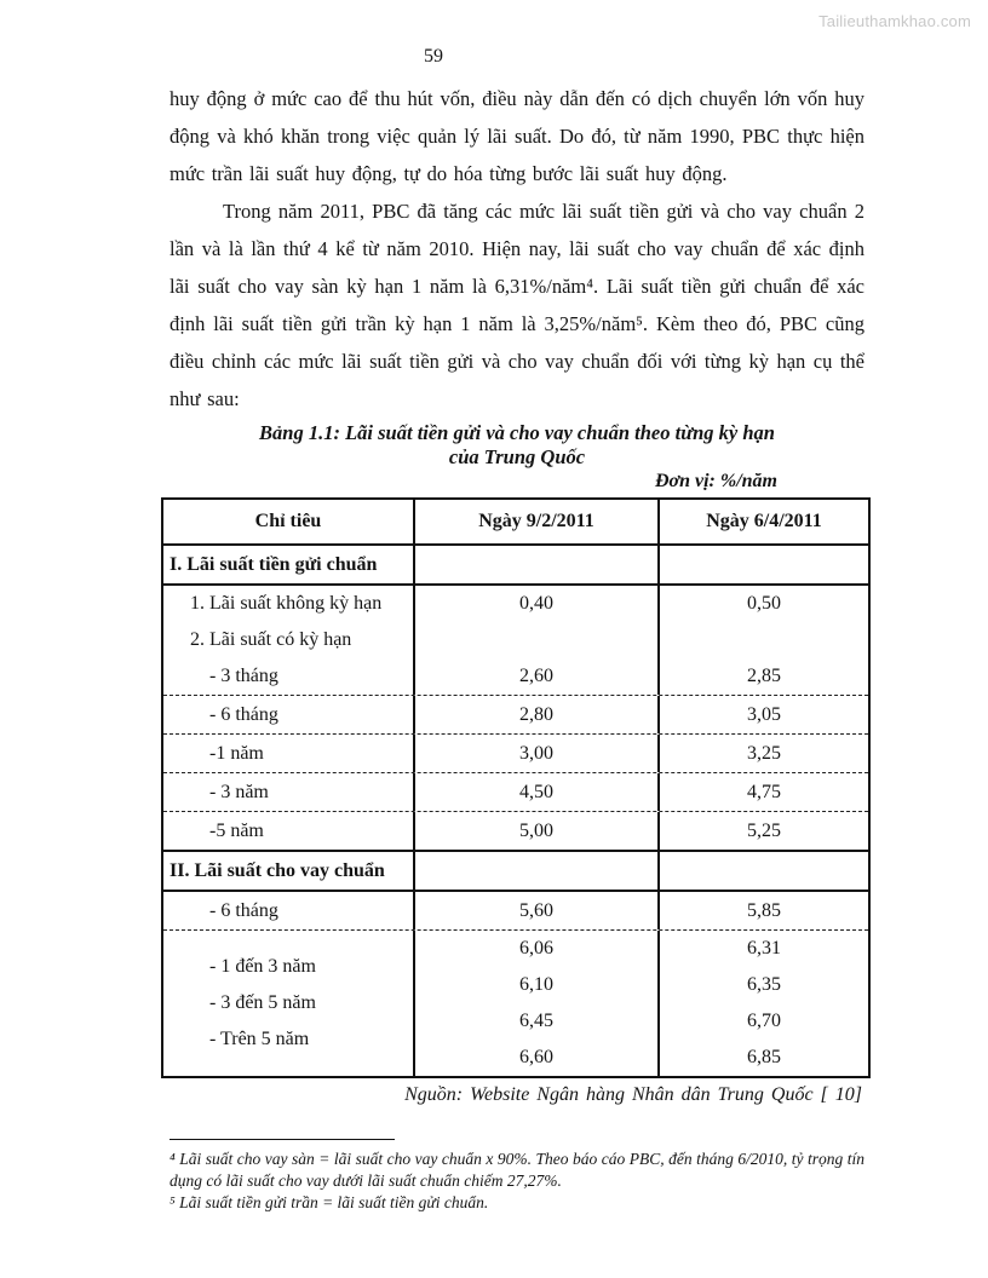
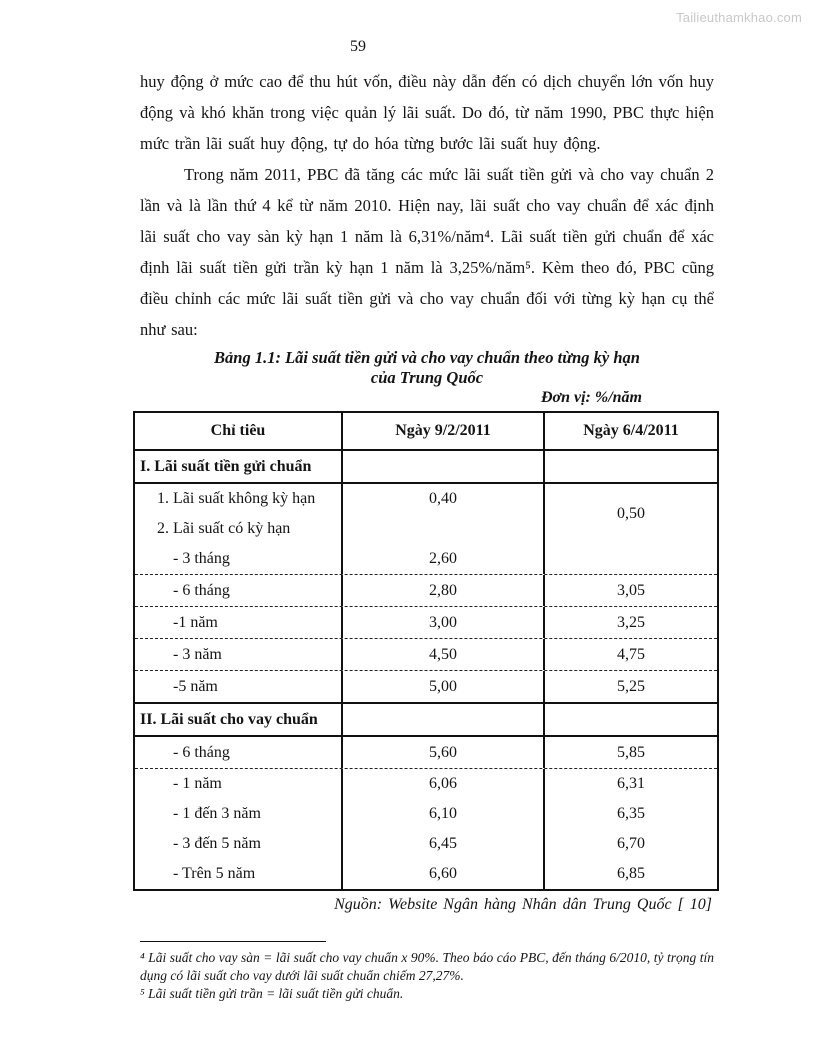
  Tailieuthamkhao.com
  59
  huy động ở mức cao để thu hút vốn, điều này dẫn đến có dịch chuyển lớn vốn huy động và khó khăn trong việc quản lý lãi suất. Do đó, từ năm 1990, PBC thực hiện mức trần lãi suất huy động, tự do hóa từng bước lãi suất huy động.
  Trong năm 2011, PBC đã tăng các mức lãi suất tiền gửi và cho vay chuẩn 2 lần và là lần thứ 4 kể từ năm 2010. Hiện nay, lãi suất cho vay chuẩn để xác định lãi suất cho vay sàn kỳ hạn 1 năm là 6,31%/năm⁴. Lãi suất tiền gửi chuẩn để xác định lãi suất tiền gửi trần kỳ hạn 1 năm là 3,25%/năm⁵. Kèm theo đó, PBC cũng điều chỉnh các mức lãi suất tiền gửi và cho vay chuẩn đối với từng kỳ hạn cụ thể như sau:
  Bảng 1.1: Lãi suất tiền gửi và cho vay chuẩn theo từng kỳ hạn
  của Trung Quốc
  Đơn vị: %/năm
  Chỉ tiêu
  Ngày 9/2/2011
  Ngày 6/4/2011
  I. Lãi suất tiền gửi chuẩn
  1. Lãi suất không kỳ hạn
  2. Lãi suất có kỳ hạn
  - 3 tháng
  0,40
  2,60
  0,50
- 2,85
  - 6 tháng
  2,80
  3,05
  -1 năm
  3,00
  3,25
  - 3 năm
  4,50
  4,75
  -5 năm
  5,00
  5,25
  II. Lãi suất cho vay chuẩn
  - 6 tháng
  5,60
  5,85
+ - 1 năm
  - 1 đến 3 năm
  - 3 đến 5 năm
  - Trên 5 năm
  6,06
  6,10
  6,45
  6,60
  6,31
  6,35
  6,70
  6,85
  Nguồn: Website Ngân hàng Nhân dân Trung Quốc [ 10]
  ⁴ Lãi suất cho vay sàn = lãi suất cho vay chuẩn x 90%. Theo báo cáo PBC, đến tháng 6/2010, tỷ trọng tín dụng có lãi suất cho vay dưới lãi suất chuẩn chiếm 27,27%.
  ⁵ Lãi suất tiền gửi trần = lãi suất tiền gửi chuẩn.
